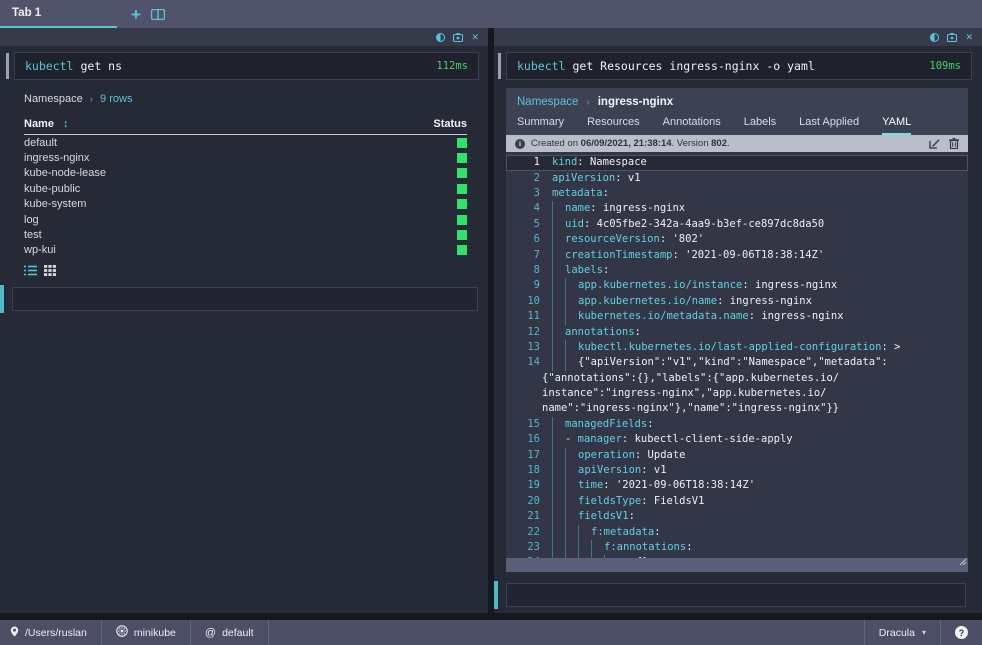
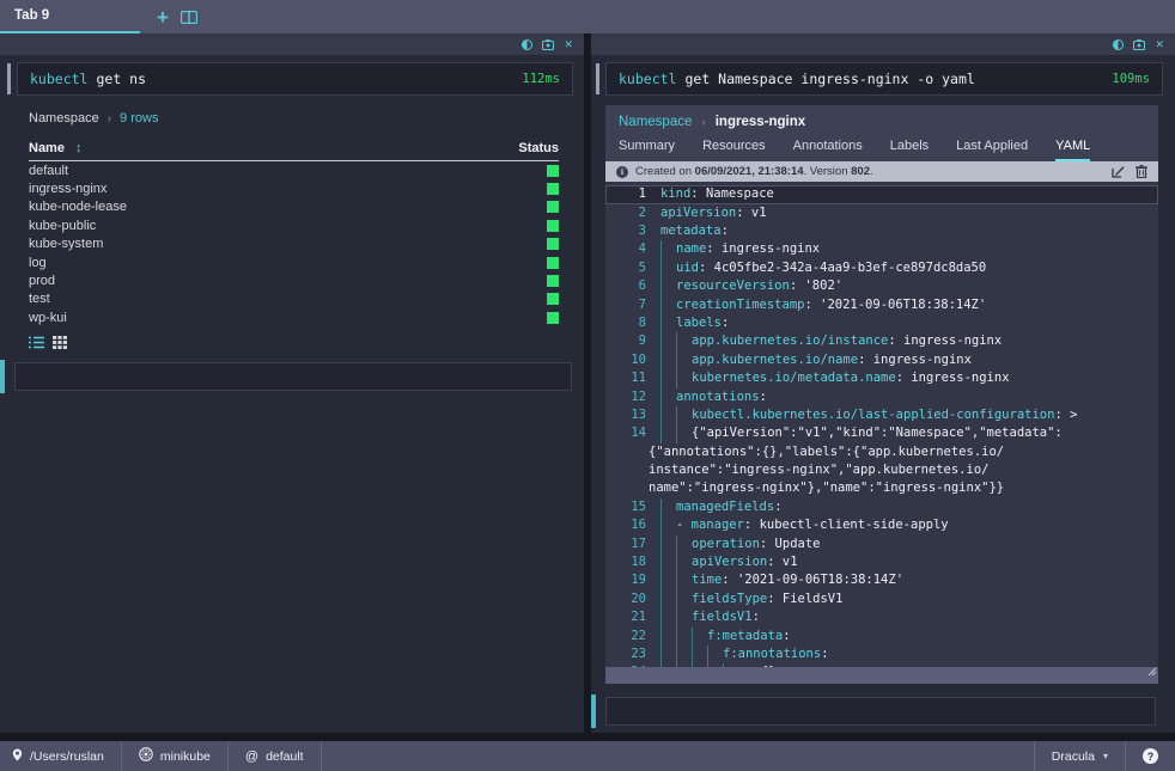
- Tab 1
+ Tab 9
  +
  ✕
  kubectl
  get ns
  112ms
  Namespace
  ›
  9 rows
  Name
  ↕
  Status
  default
  ingress-nginx
  kube-node-lease
  kube-public
  kube-system
  log
+ prod
  test
  wp-kui
  ✕
  kubectl
- get Resources ingress-nginx -o yaml
+ get Namespace ingress-nginx -o yaml
  109ms
  Namespace
  ›
  ingress-nginx
  Summary
  Resources
  Annotations
  Labels
  Last Applied
  YAML
  i
  Created on 06/09/2021, 21:38:14. Version 802.
  1
  kind: Namespace
  2
  apiVersion: v1
  3
  metadata:
  4
  name: ingress-nginx
  5
  uid: 4c05fbe2-342a-4aa9-b3ef-ce897dc8da50
  6
  resourceVersion: '802'
  7
  creationTimestamp: '2021-09-06T18:38:14Z'
  8
  labels:
  9
  app.kubernetes.io/instance: ingress-nginx
  10
  app.kubernetes.io/name: ingress-nginx
  11
  kubernetes.io/metadata.name: ingress-nginx
  12
  annotations:
  13
  kubectl.kubernetes.io/last-applied-configuration: >
  14
  {"apiVersion":"v1","kind":"Namespace","metadata":
  {"annotations":{},"labels":{"app.kubernetes.io/
  instance":"ingress-nginx","app.kubernetes.io/
  name":"ingress-nginx"},"name":"ingress-nginx"}}
  15
  managedFields:
  16
  - manager: kubectl-client-side-apply
  17
  operation: Update
  18
  apiVersion: v1
  19
  time: '2021-09-06T18:38:14Z'
  20
  fieldsType: FieldsV1
  21
  fieldsV1:
  22
  f:metadata:
  23
  f:annotations:
  /Users/ruslan
  minikube
  @
  default
  Dracula
  ▾
  ?
